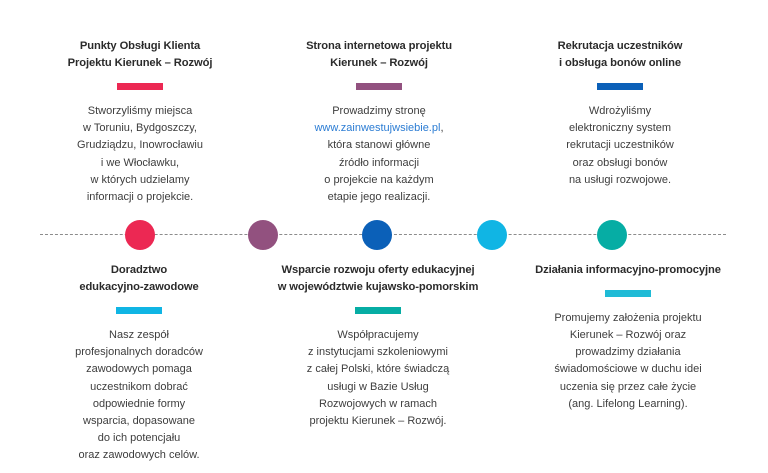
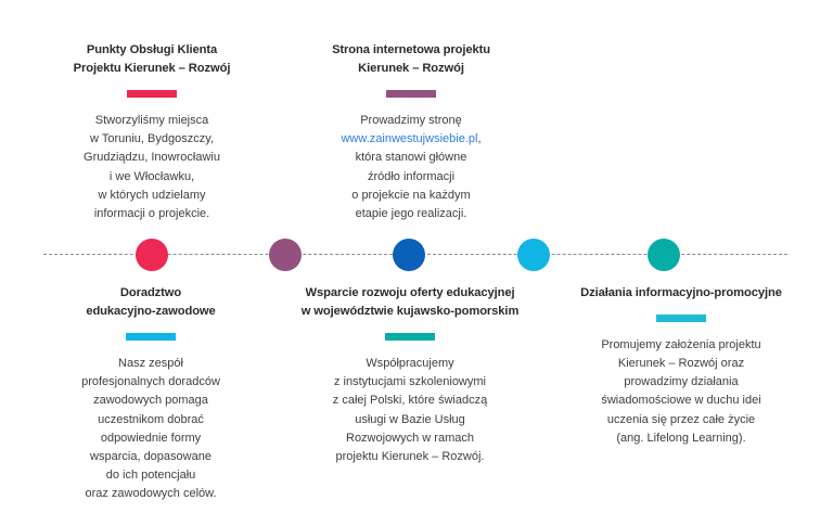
  Punkty Obsługi Klienta
  Projektu Kierunek – Rozwój
  Stworzyliśmy miejsca
  w Toruniu, Bydgoszczy,
  Grudziądzu, Inowrocławiu
  i we Włocławku,
  w których udzielamy
  informacji o projekcie.
  Strona internetowa projektu
  Kierunek – Rozwój
  Prowadzimy stronę
  www.zainwestujwsiebie.pl,
  która stanowi główne
  źródło informacji
  o projekcie na każdym
  etapie jego realizacji.
- Rekrutacja uczestników
- i obsługa bonów online
- Wdrożyliśmy
- elektroniczny system
- rekrutacji uczestników
- oraz obsługi bonów
- na usługi rozwojowe.
  Doradztwo
  edukacyjno-zawodowe
  Nasz zespół
  profesjonalnych doradców
  zawodowych pomaga
  uczestnikom dobrać
  odpowiednie formy
  wsparcia, dopasowane
  do ich potencjału
  oraz zawodowych celów.
  Wsparcie rozwoju oferty edukacyjnej
  w województwie kujawsko-pomorskim
  Współpracujemy
  z instytucjami szkoleniowymi
  z całej Polski, które świadczą
  usługi w Bazie Usług
  Rozwojowych w ramach
  projektu Kierunek – Rozwój.
  Działania informacyjno-promocyjne
  Promujemy założenia projektu
  Kierunek – Rozwój oraz
  prowadzimy działania
  świadomościowe w duchu idei
  uczenia się przez całe życie
  (ang. Lifelong Learning).
